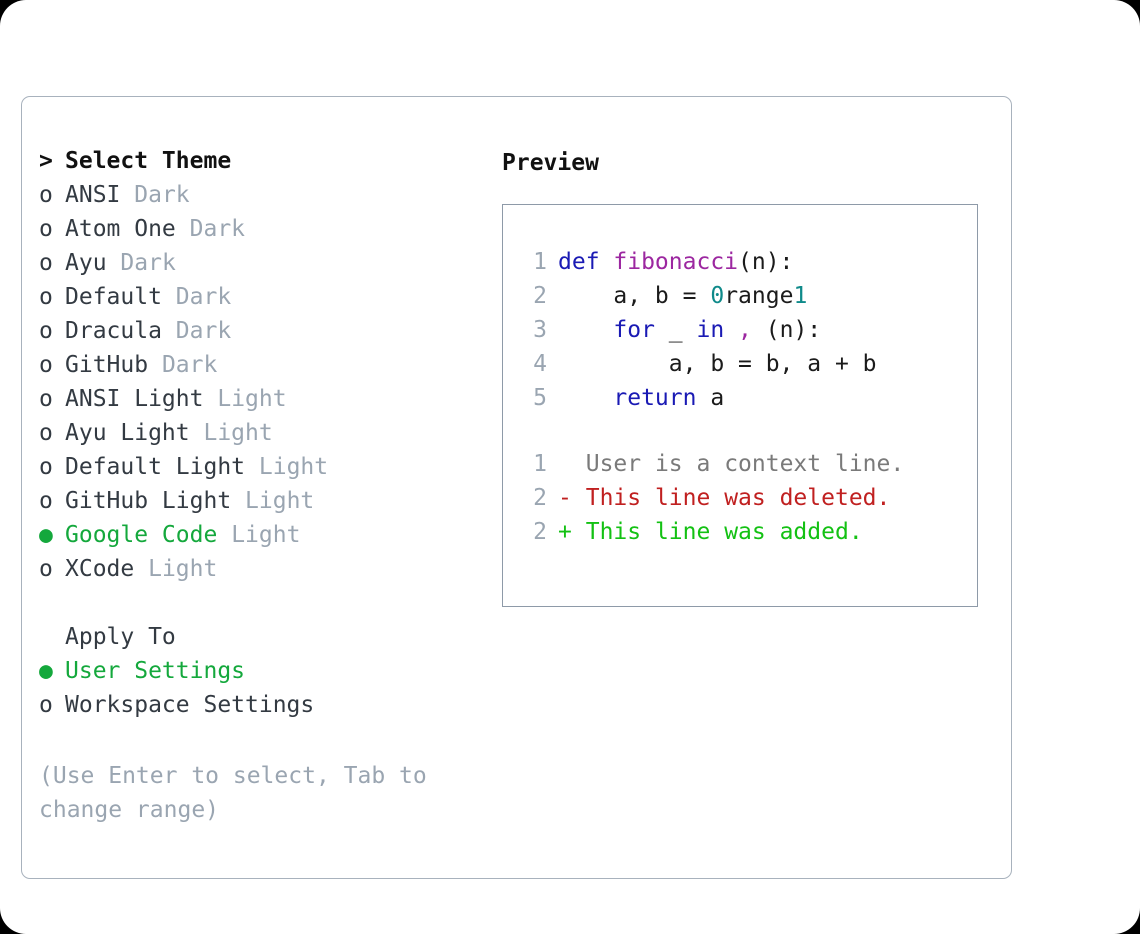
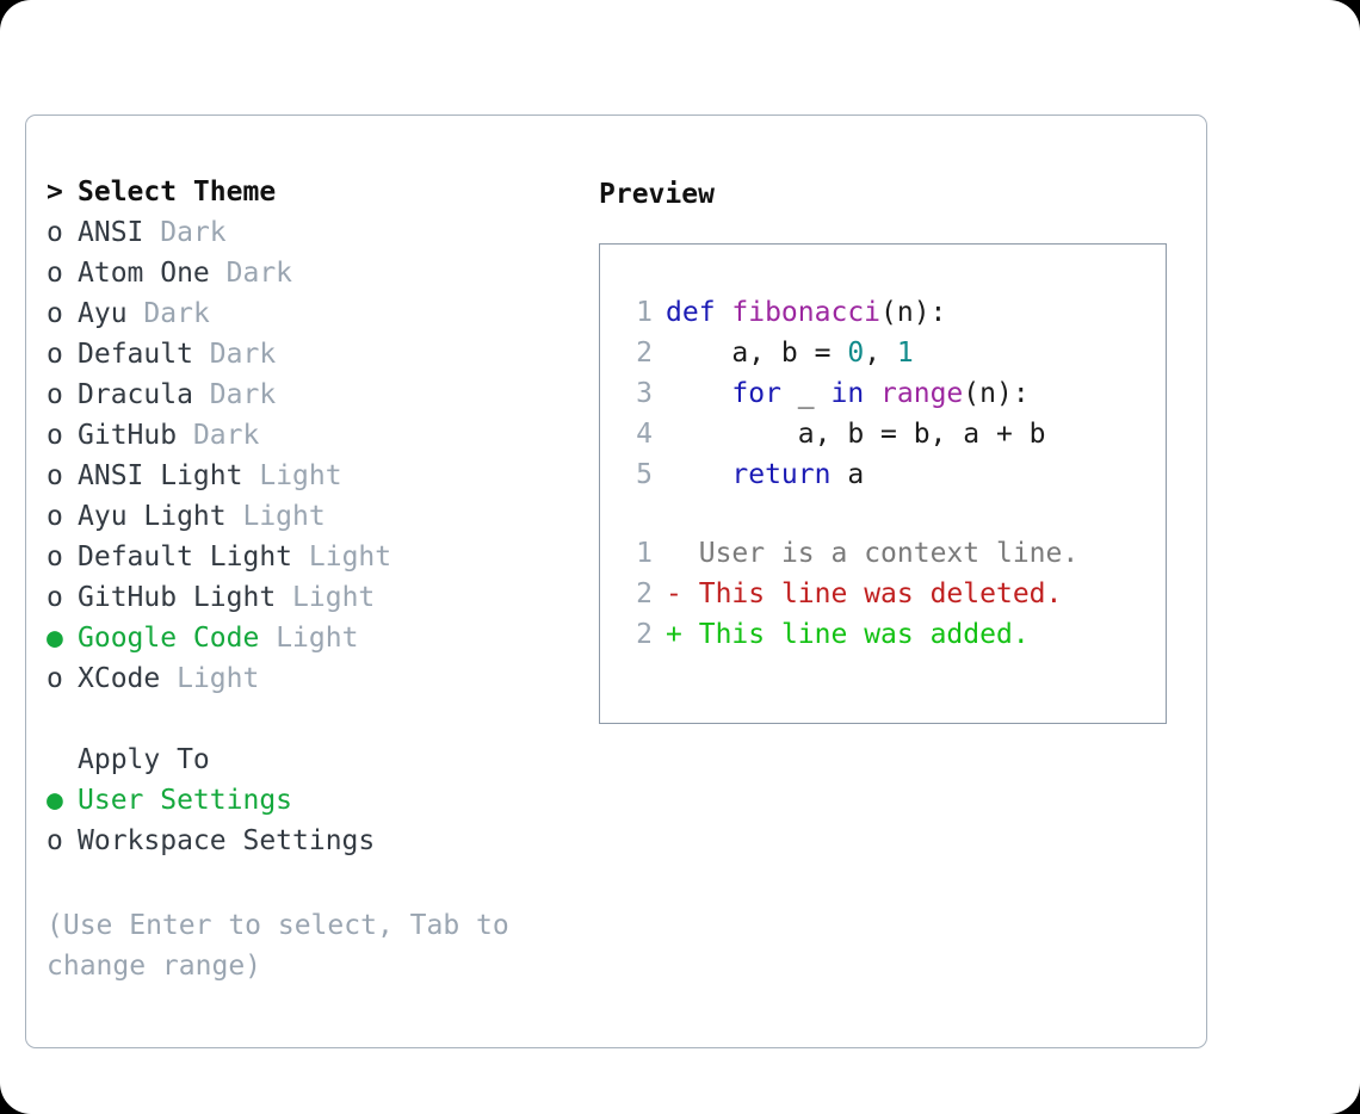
  >
  Select Theme
  o
  ANSI
  Dark
  o
  Atom One
  Dark
  o
  Ayu
  Dark
  o
  Default
  Dark
  o
  Dracula
  Dark
  o
  GitHub
  Dark
  o
  ANSI Light
  Light
  o
  Ayu Light
  Light
  o
  Default Light
  Light
  o
  GitHub Light
  Light
  ●
  Google Code
  Light
  o
  XCode
  Light
  Apply To
  ●
  User Settings
  o
  Workspace Settings
  (Use Enter to select, Tab to change range)
  Preview
  1
  def
  fibonacci
  (n):
  2
  a, b =
  0
- range
+ ,
  1
  3
  for
  _
  in
- ,
+ range
  (n):
  4
  a, b = b, a + b
  5
  return
  a
  1
  User is a context line.
  2
  -
  This line was deleted.
  2
  +
  This line was added.
